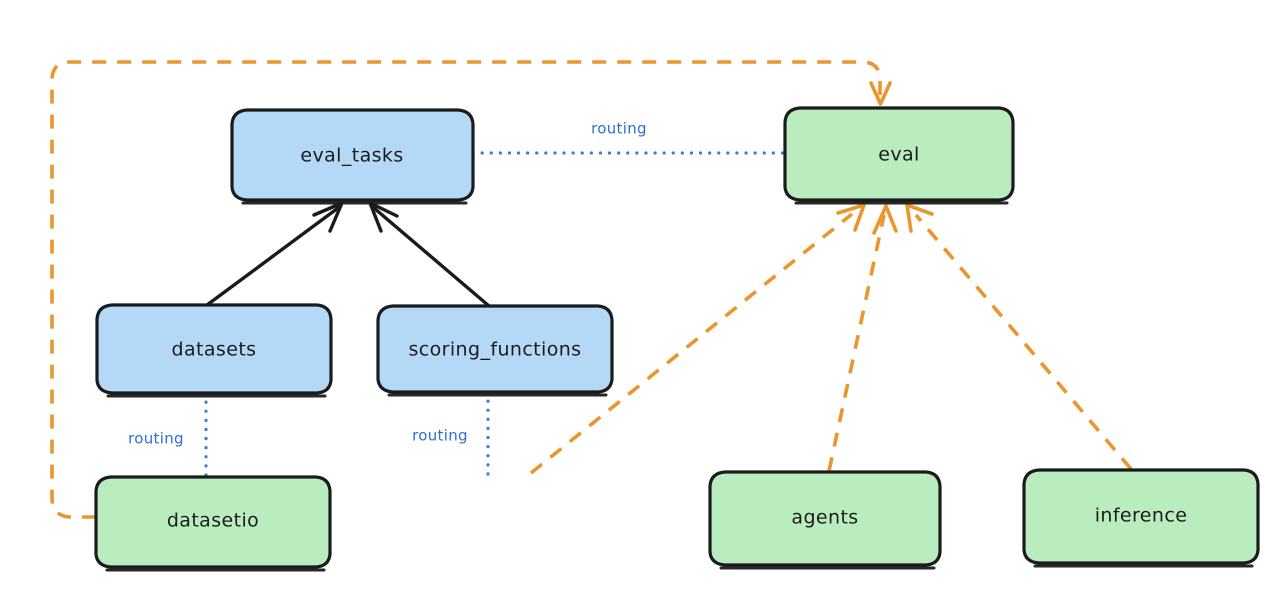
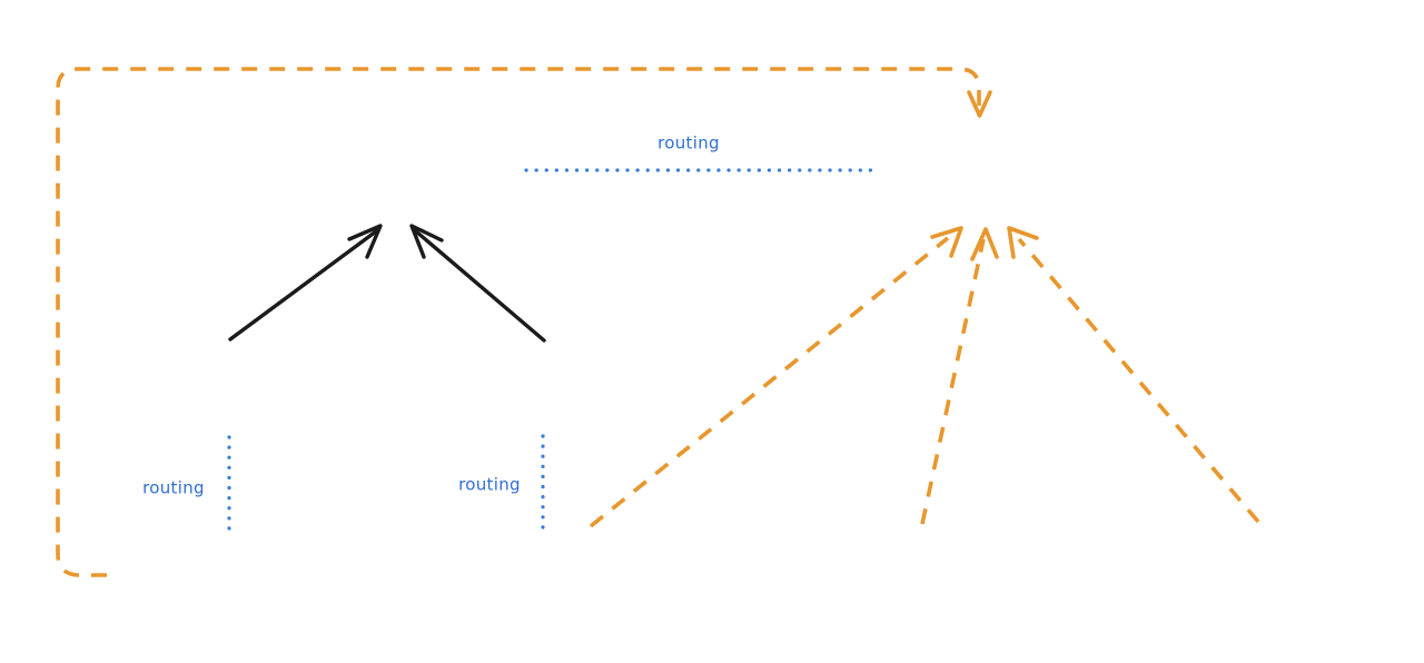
- eval_tasks
- eval
- datasets
- scoring_functions
- datasetio
- agents
- inference
  routing
  routing
  routing
